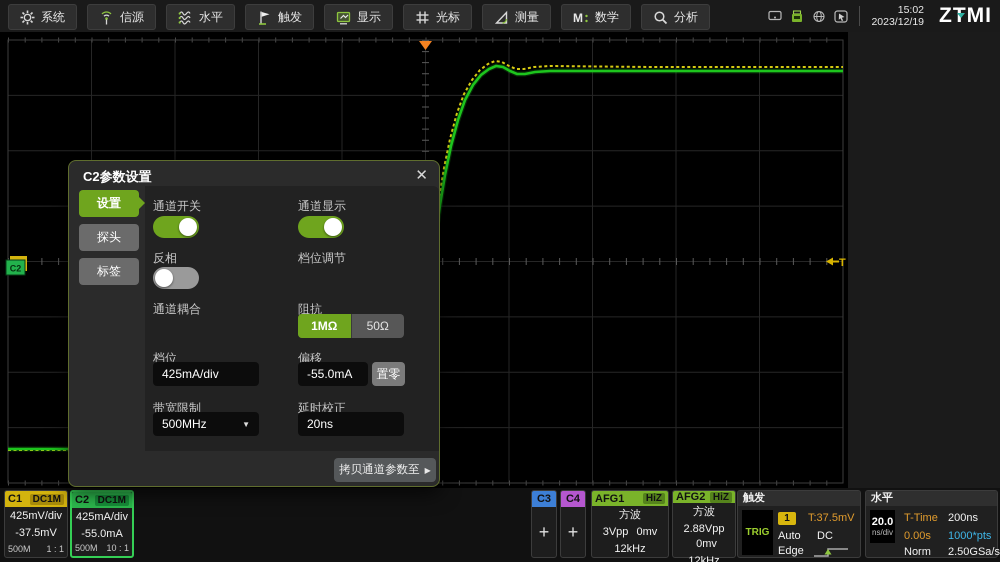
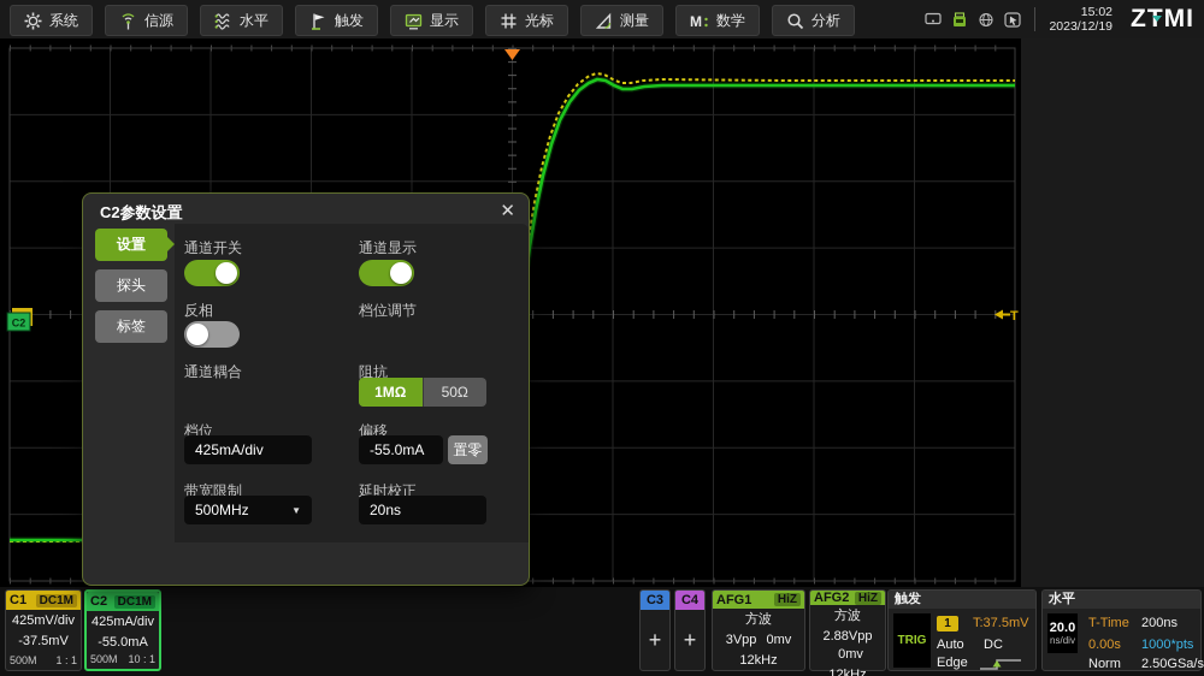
  系统
  信源
  水平
  触发
  显示
  光标
  测量
  M
  数学
  分析
  15:02
  2023/12/19
  ZTMI
  T
  C2
  C2参数设置
  ✕
  设置
  探头
  标签
  通道开关
  通道显示
  反相
  档位调节
  通道耦合
  阻抗
  1MΩ
  50Ω
  档位
  425mA/div
  偏移
  -55.0mA
  置零
  带宽限制
  500MHz
  ▼
  延时校正
  20ns
- 拷贝通道参数至
- ▶
  C1
  DC1M
  425mV/div
  -37.5mV
  500M
  1 : 1
  C2
  DC1M
  425mA/div
  -55.0mA
  500M
  10 : 1
  C3
  +
  C4
  +
  AFG1
  HiZ
  方波
  3Vpp 0mv
  12kHz
  AFG2
  HiZ
  方波
  2.88Vpp 0mv
  12kHz
  触发
  TRIG
  1
  T:37.5mV
  Auto
  DC
  Edge
  水平
  20.0
  ns/div
  T-Time
  200ns
  0.00s
  1000*pts
  Norm
  2.50GSa/s
